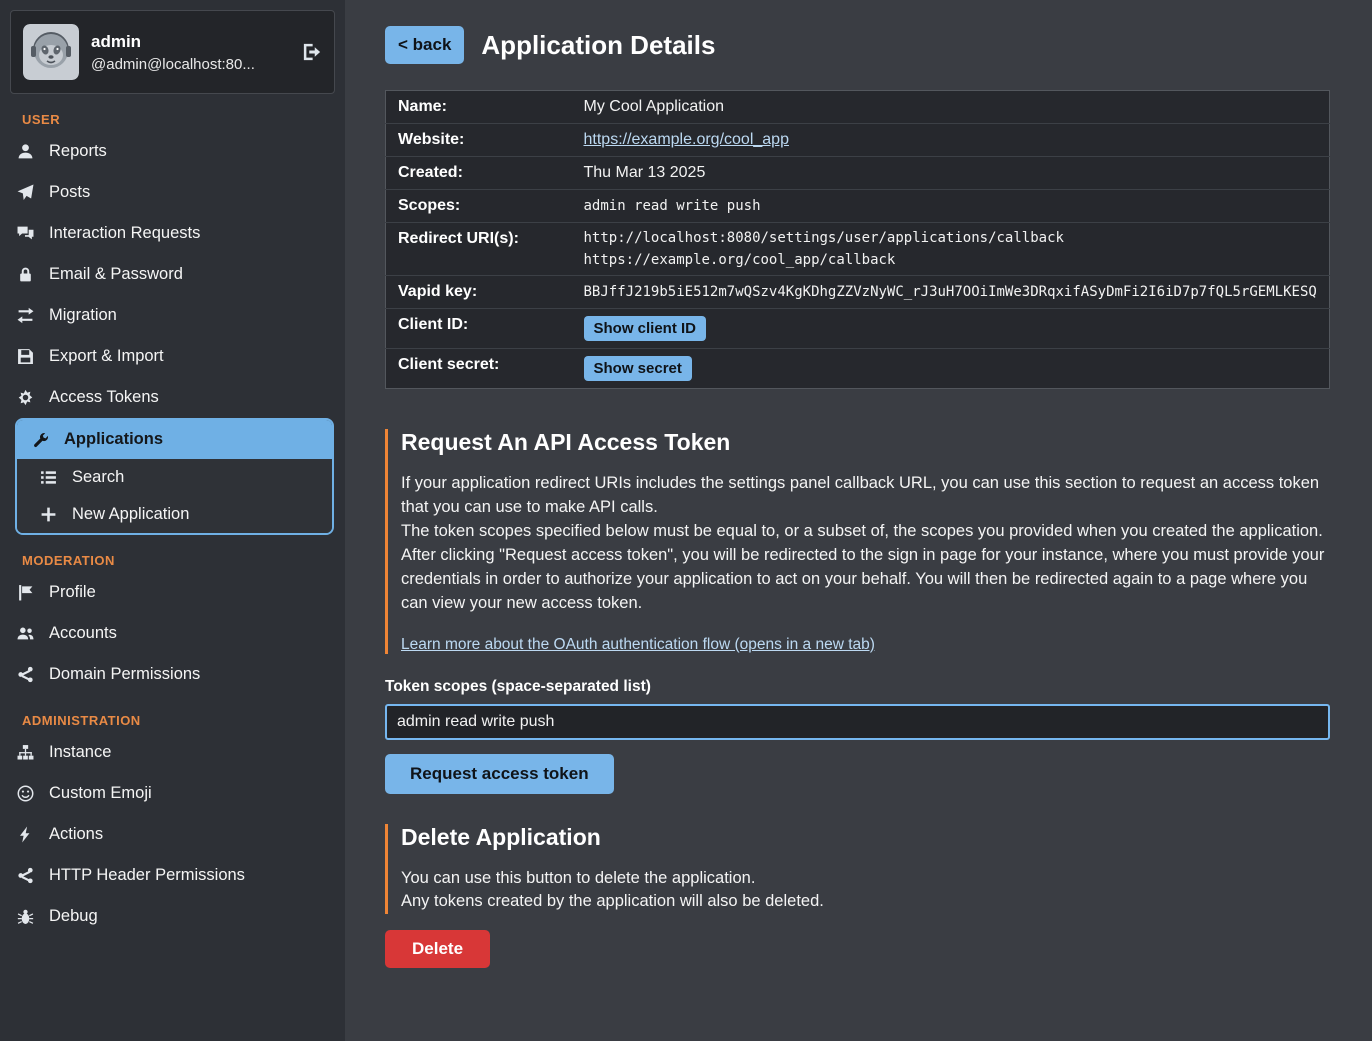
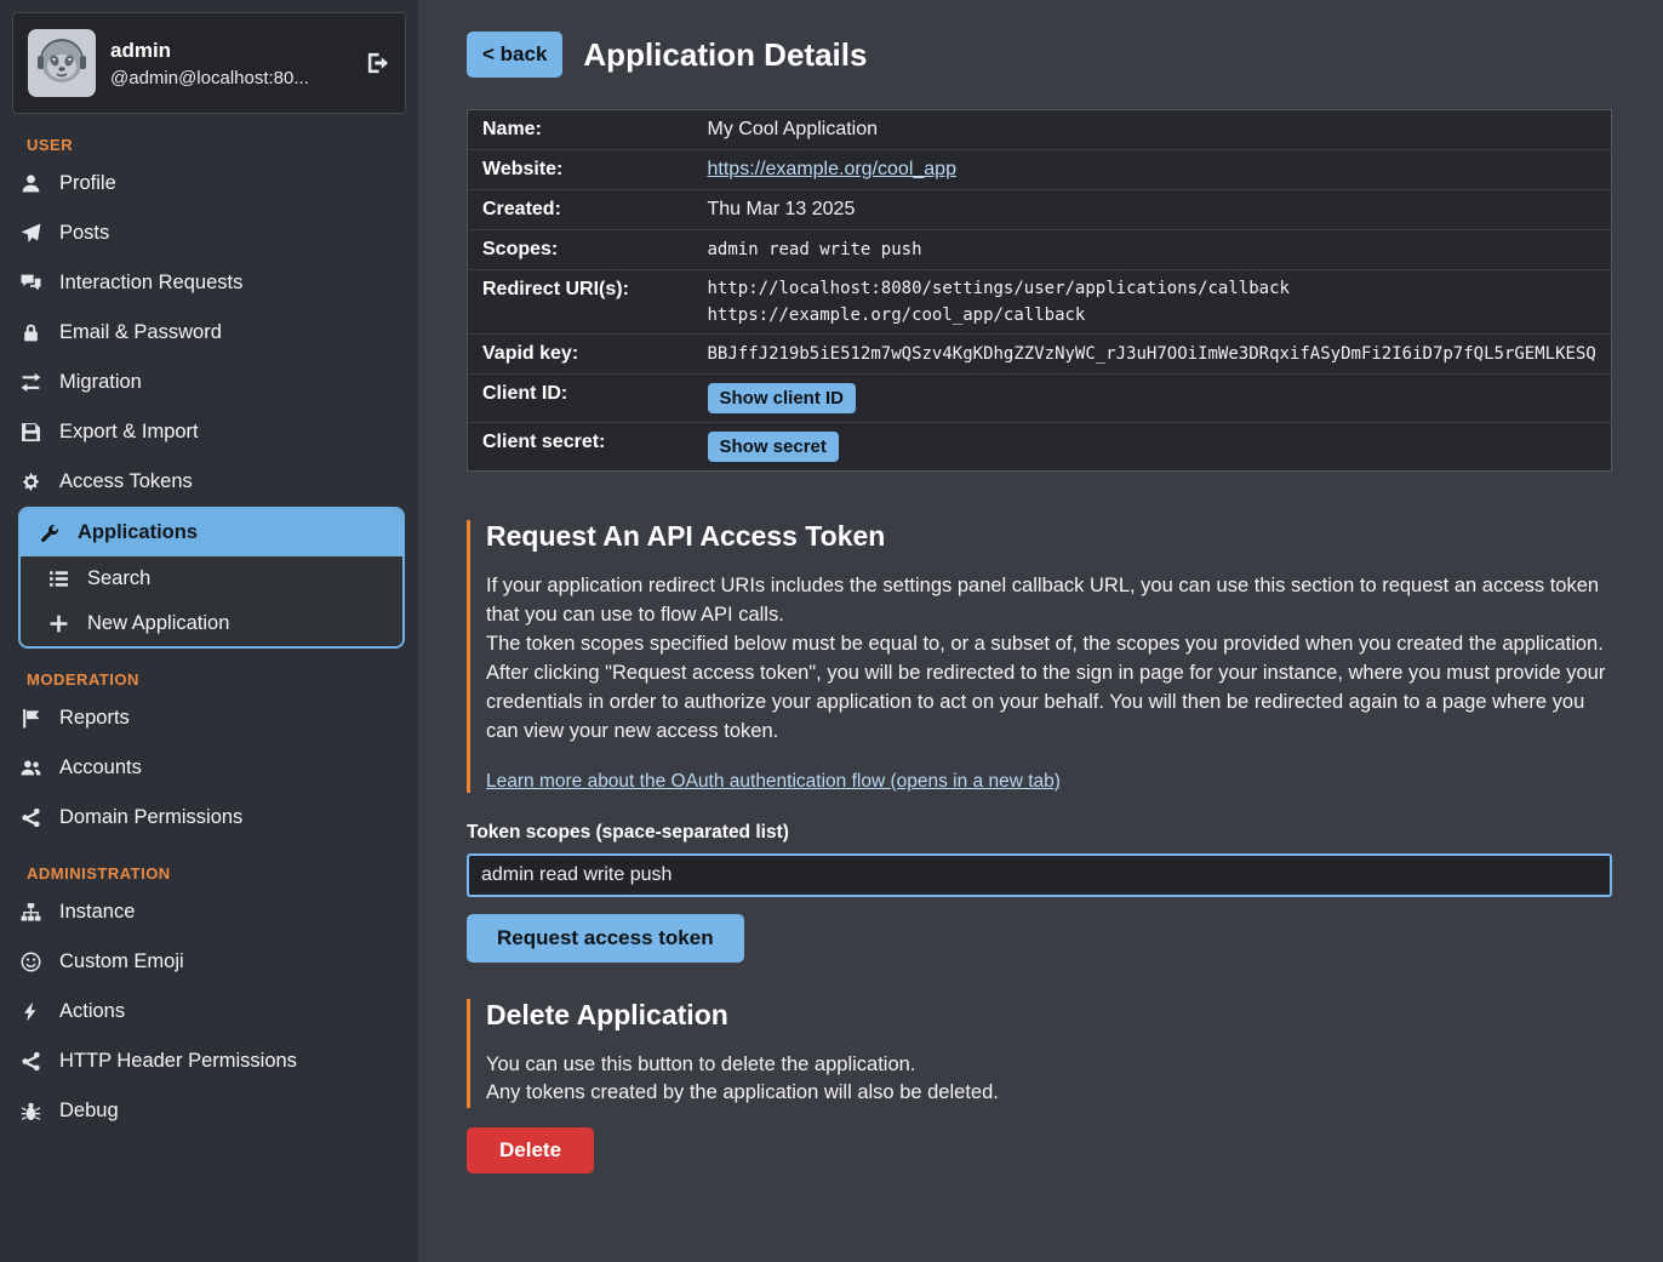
  admin
  @admin@localhost:80...
  USER
- Reports
+ Profile
  Posts
  Interaction Requests
  Email & Password
  Migration
  Export & Import
  Access Tokens
  Applications
  Search
  New Application
  MODERATION
- Profile
+ Reports
  Accounts
  Domain Permissions
  ADMINISTRATION
  Instance
  Custom Emoji
  Actions
  HTTP Header Permissions
  Debug
  < back
  Application Details
  Name:	My Cool Application
  Website:	https://example.org/cool_app
  Created:	Thu Mar 13 2025
  Scopes:	admin read write push
  Redirect URI(s):	http://localhost:8080/settings/user/applications/callback https://example.org/cool_app/callback
  Vapid key:	BBJffJ219b5iE512m7wQSzv4KgKDhgZZVzNyWC_rJ3uH7OOiImWe3DRqxifASyDmFi2I6iD7p7fQL5rGEMLKESQ
  Client ID:	Show client ID
  Client secret:	Show secret
  Request An API Access Token
- If your application redirect URIs includes the settings panel callback URL, you can use this section to request an access token that you can use to make API calls.
+ If your application redirect URIs includes the settings panel callback URL, you can use this section to request an access token that you can use to flow API calls.
  The token scopes specified below must be equal to, or a subset of, the scopes you provided when you created the application.
  After clicking "Request access token", you will be redirected to the sign in page for your instance, where you must provide your credentials in order to authorize your application to act on your behalf. You will then be redirected again to a page where you can view your new access token.
  Learn more about the OAuth authentication flow (opens in a new tab)
  Token scopes (space-separated list)
  admin read write push
  Request access token
  Delete Application
  You can use this button to delete the application.
  Any tokens created by the application will also be deleted.
  Delete
